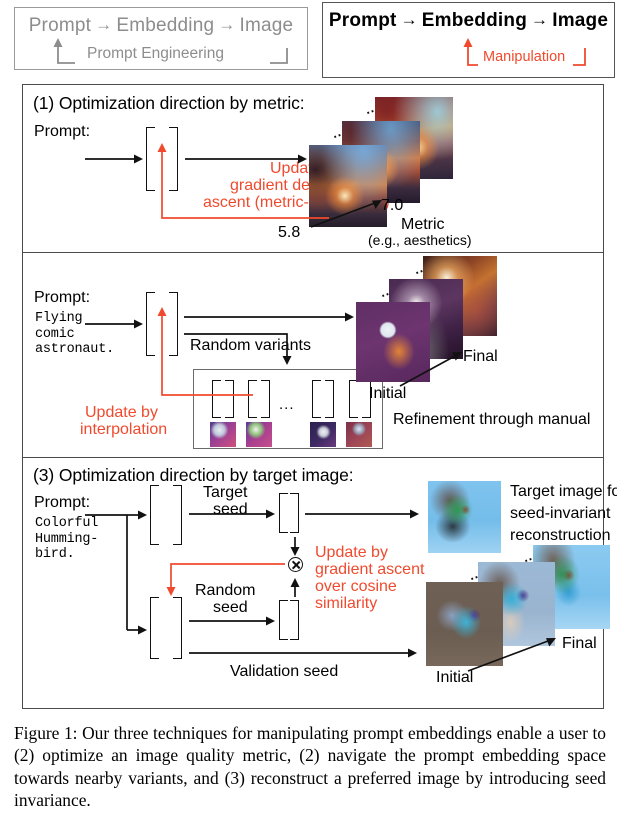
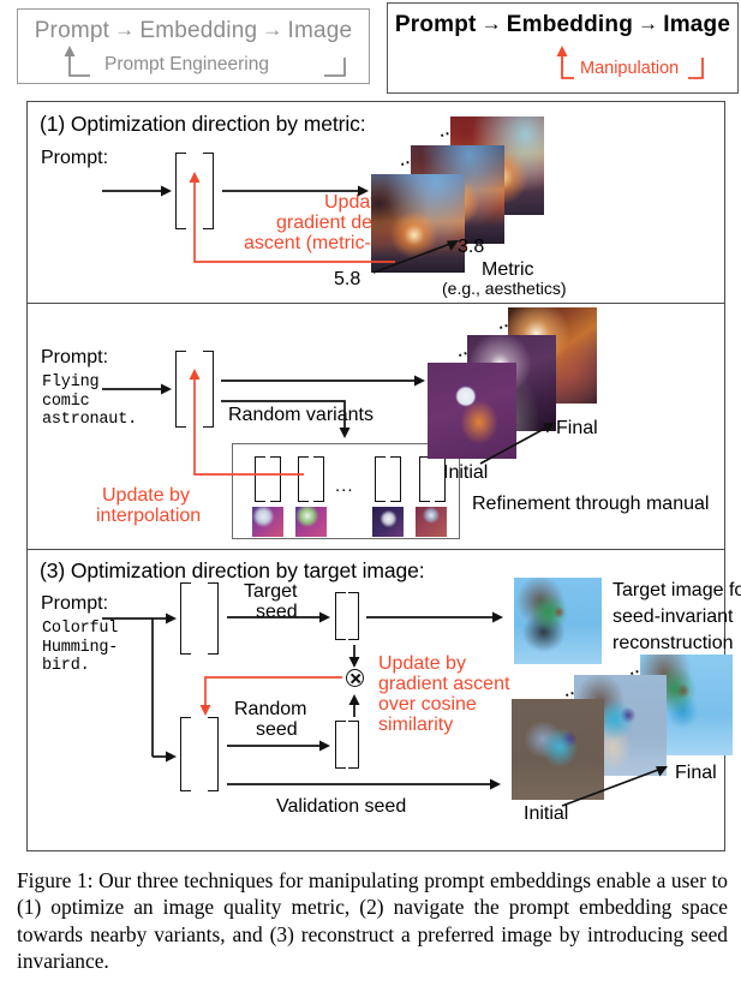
  Prompt → Embedding → Image
  Prompt Engineering
  Prompt → Embedding → Image
  Manipulation
  (1) Optimization direction by metric:
  Prompt:
- 7.0
+ 3.8
  5.8
  Metric
  (e.g., aesthetics)
  Prompt:
  Flying
  comic
  astronaut.
  Random variants
  Update by
  interpolation
  ...
  Refinement through manual
  Initial
  Final
  (3) Optimization direction by target image:
  Prompt:
  Colorful
  Humming-
  bird.
  Target
  seed
  Random
  seed
  Validation seed
  Update by
  gradient ascent
  over cosine
  similarity
  Target image fo
  seed-invariant
  reconstruction
  Initial
  Final
- Figure 1: Our three techniques for manipulating prompt embeddings enable a user to (2) optimize an image quality metric, (2) navigate the prompt embedding space towards nearby variants, and (3) reconstruct a preferred image by introducing seed invariance.
+ Figure 1: Our three techniques for manipulating prompt embeddings enable a user to (1) optimize an image quality metric, (2) navigate the prompt embedding space towards nearby variants, and (3) reconstruct a preferred image by introducing seed invariance.
